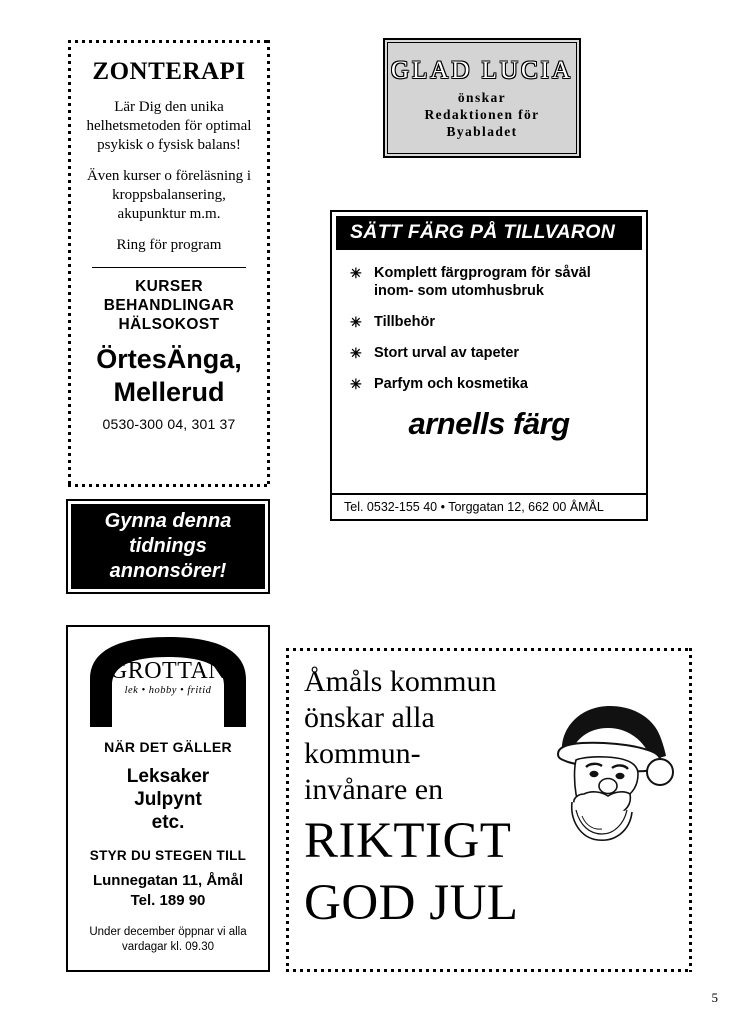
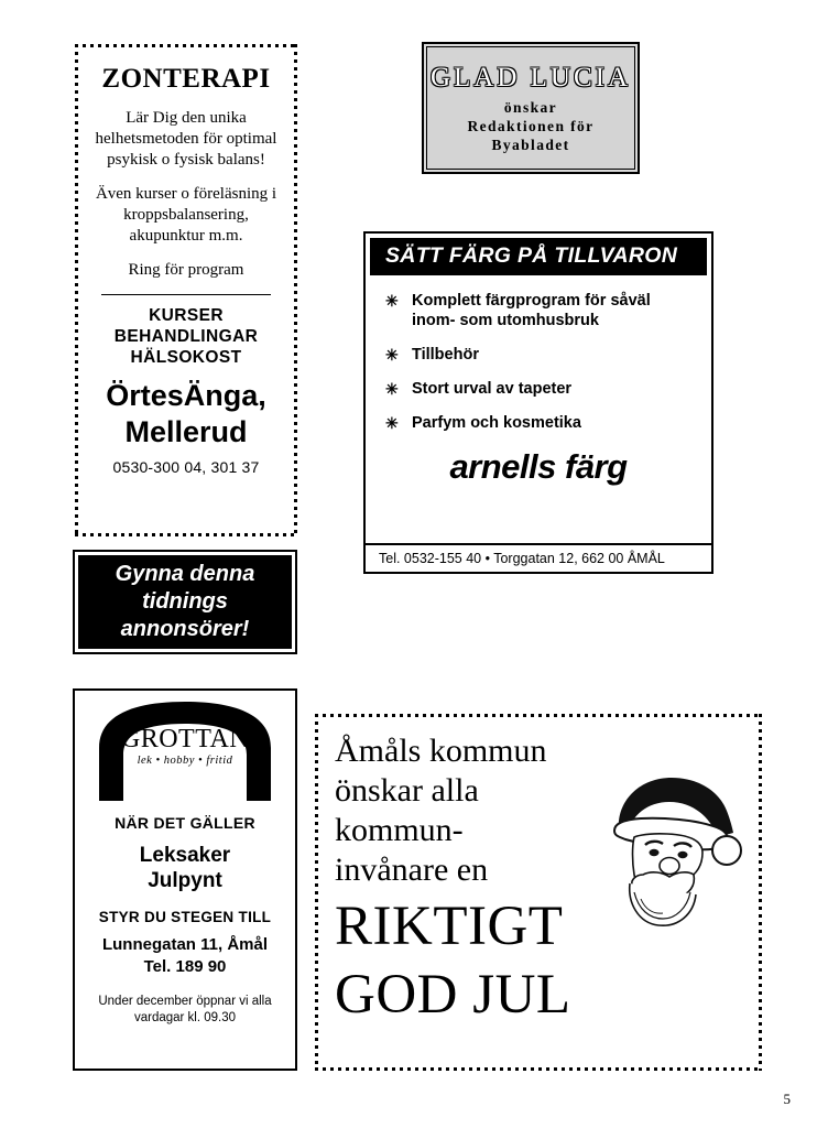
  ZONTERAPI
  Lär Dig den unika helhetsmetoden för optimal psykisk o fysisk balans!
  Även kurser o föreläsning i kroppsbalansering, akupunktur m.m.
  Ring för program
  KURSER
  BEHANDLINGAR
  HÄLSOKOST
  ÖrtesÄnga,
  Mellerud
  0530-300 04, 301 37
  GLAD LUCIA
  önskar
  Redaktionen för
  Byabladet
  SÄTT FÄRG PÅ TILLVARON
  ✳
  Komplett färgprogram för såväl inom- som utomhusbruk
  ✳
  Tillbehör
  ✳
  Stort urval av tapeter
  ✳
  Parfym och kosmetika
  arnells färg
  Tel. 0532-155 40 • Torggatan 12, 662 00 ÅMÅL
  Gynna denna
  tidnings
  annonsörer!
  ÖNSKE
  GROTTAN
  lek • hobby • fritid
  NÄR DET GÄLLER
  Leksaker
  Julpynt
- etc.
  STYR DU STEGEN TILL
  Lunnegatan 11, Åmål
  Tel. 189 90
  Under december öppnar vi alla vardagar kl. 09.30
  Åmåls kommun
  önskar alla
  kommun-
  invånare en
  RIKTIGT
  GOD JUL
  5
